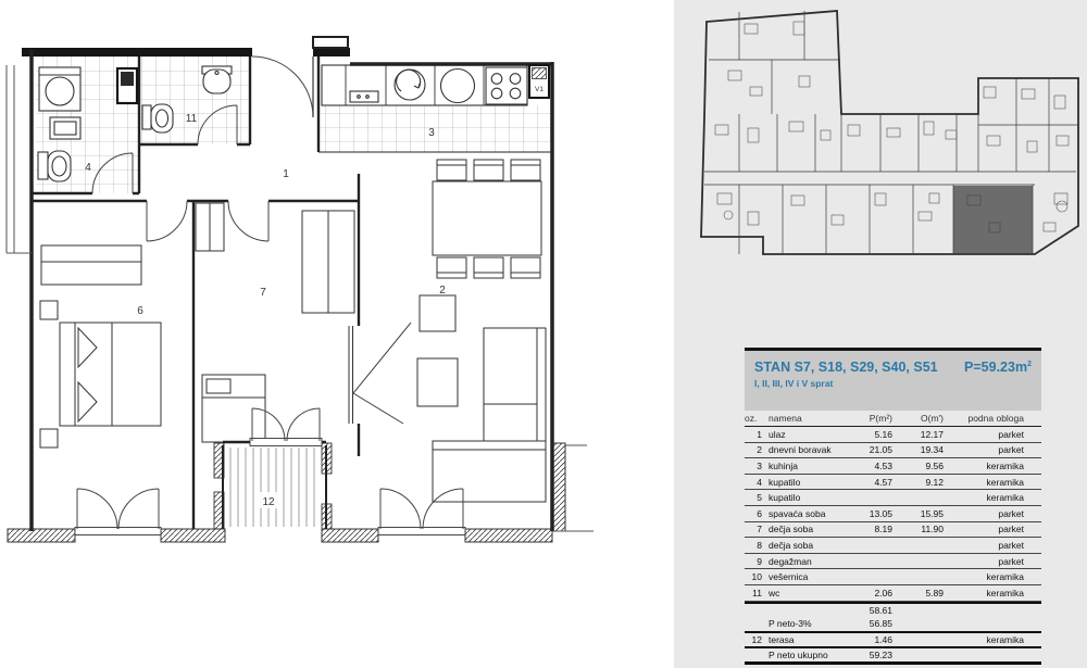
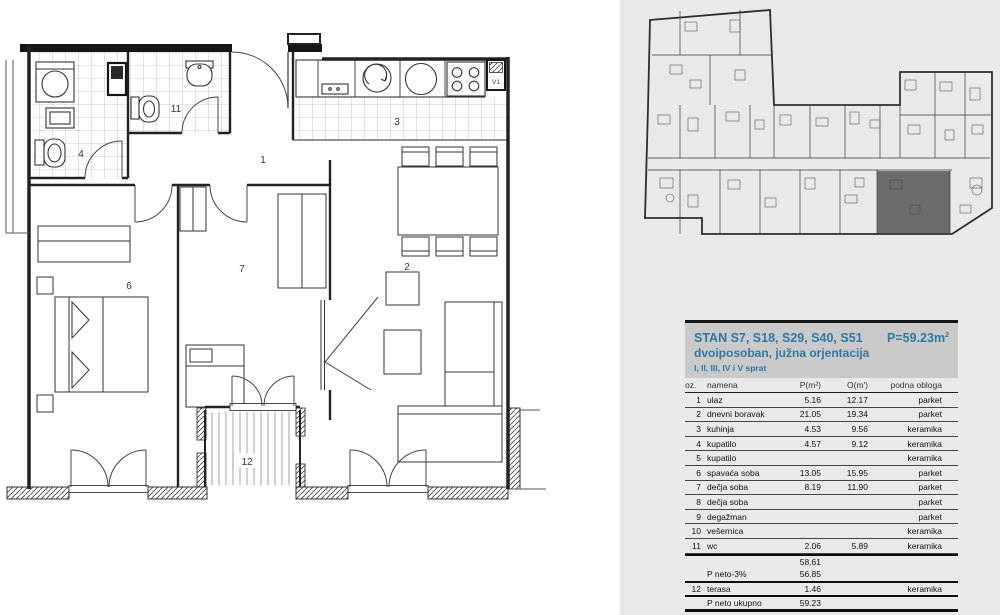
  1
  2
  3
  4
  6
  7
  11
  12
  STAN S7, S18, S29, S40, S51
  P=59.23m
+ dvoiposoban, južna orjentacija
  I, II, III, IV i V sprat
  oz.
  namena
  P(m²)
  O(m')
  podna obloga
  1
  ulaz
  5.16
  12.17
  parket
  2
  dnevni boravak
  21.05
  19.34
  parket
  3
  kuhinja
  4.53
  9.56
  keramika
  4
  kupatilo
  4.57
  9.12
  keramika
  5
  kupatilo
  keramika
  6
  spavaća soba
  13.05
  15.95
  parket
  7
  dečja soba
  8.19
  11.90
  parket
  8
  dečja soba
  parket
  9
  degažman
  parket
  10
  vešernica
  keramika
  11
  wc
  2.06
  5.89
  keramika
  58.61
  P neto-3%
  56.85
  12
  terasa
  1.46
  keramika
  P neto ukupno
  59.23
